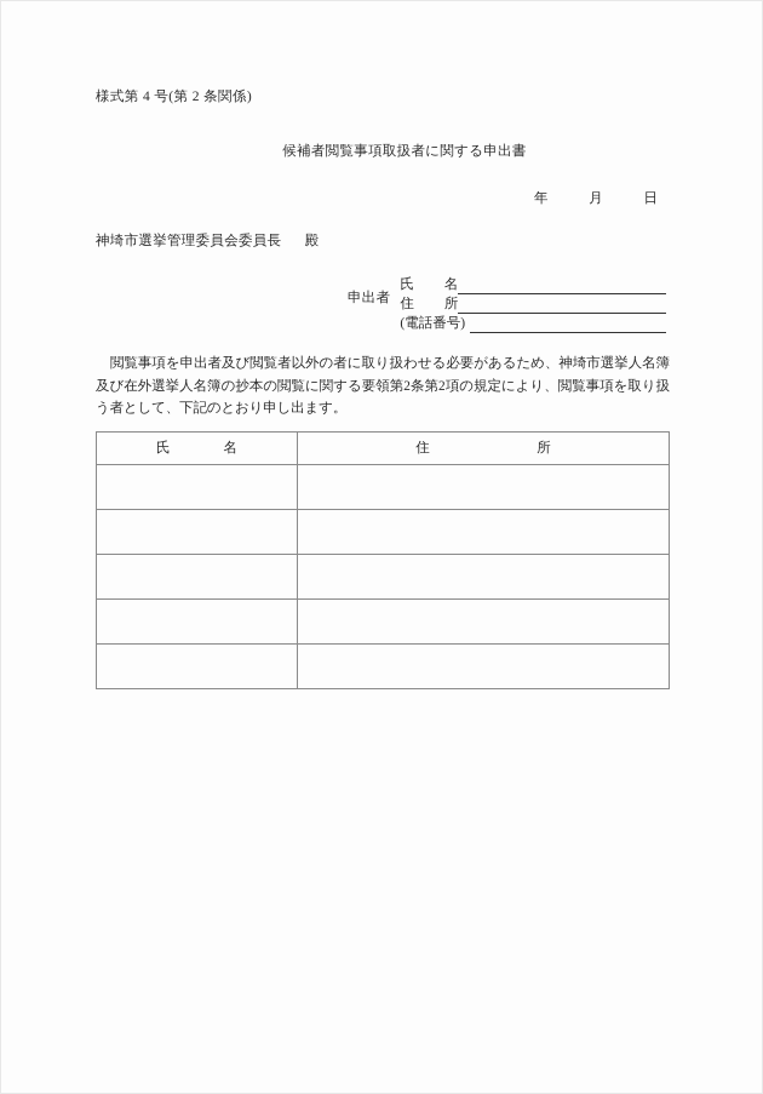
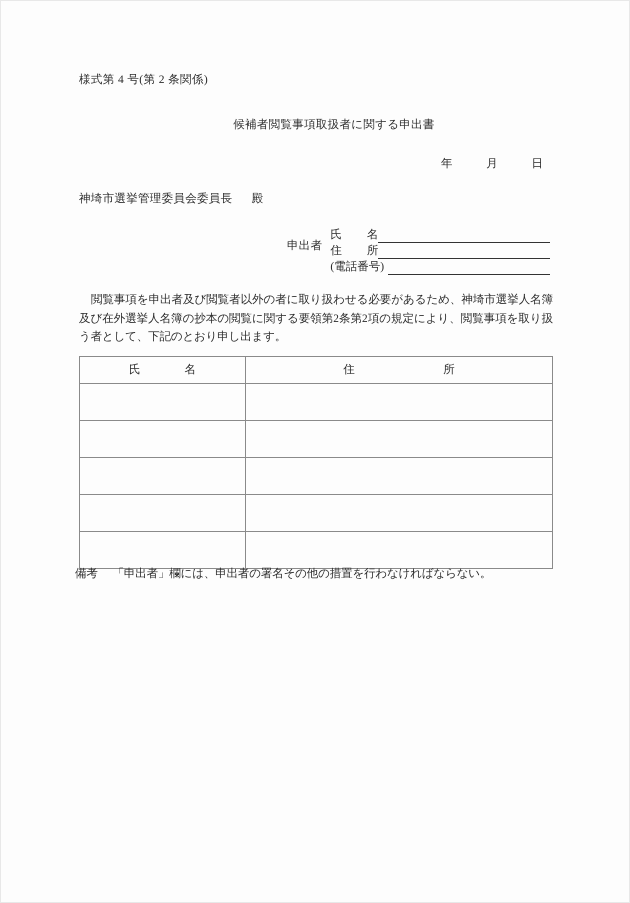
  様式第 4 号(第 2 条関係)
  候補者閲覧事項取扱者に関する申出書
  年 月 日
  神埼市選挙管理委員会委員長 殿
  申出者
  氏
  名
  住
  所
  (電話番号)
  閲覧事項を申出者及び閲覧者以外の者に取り扱わせる必要があるため、神埼市選挙人名簿及び在外選挙人名簿の抄本の閲覧に関する要領第2条第2項の規定により、閲覧事項を取り扱う者として、下記のとおり申し出ます。
  氏 名	住 所
+ 備考 「申出者」欄には、申出者の署名その他の措置を行わなければならない。
